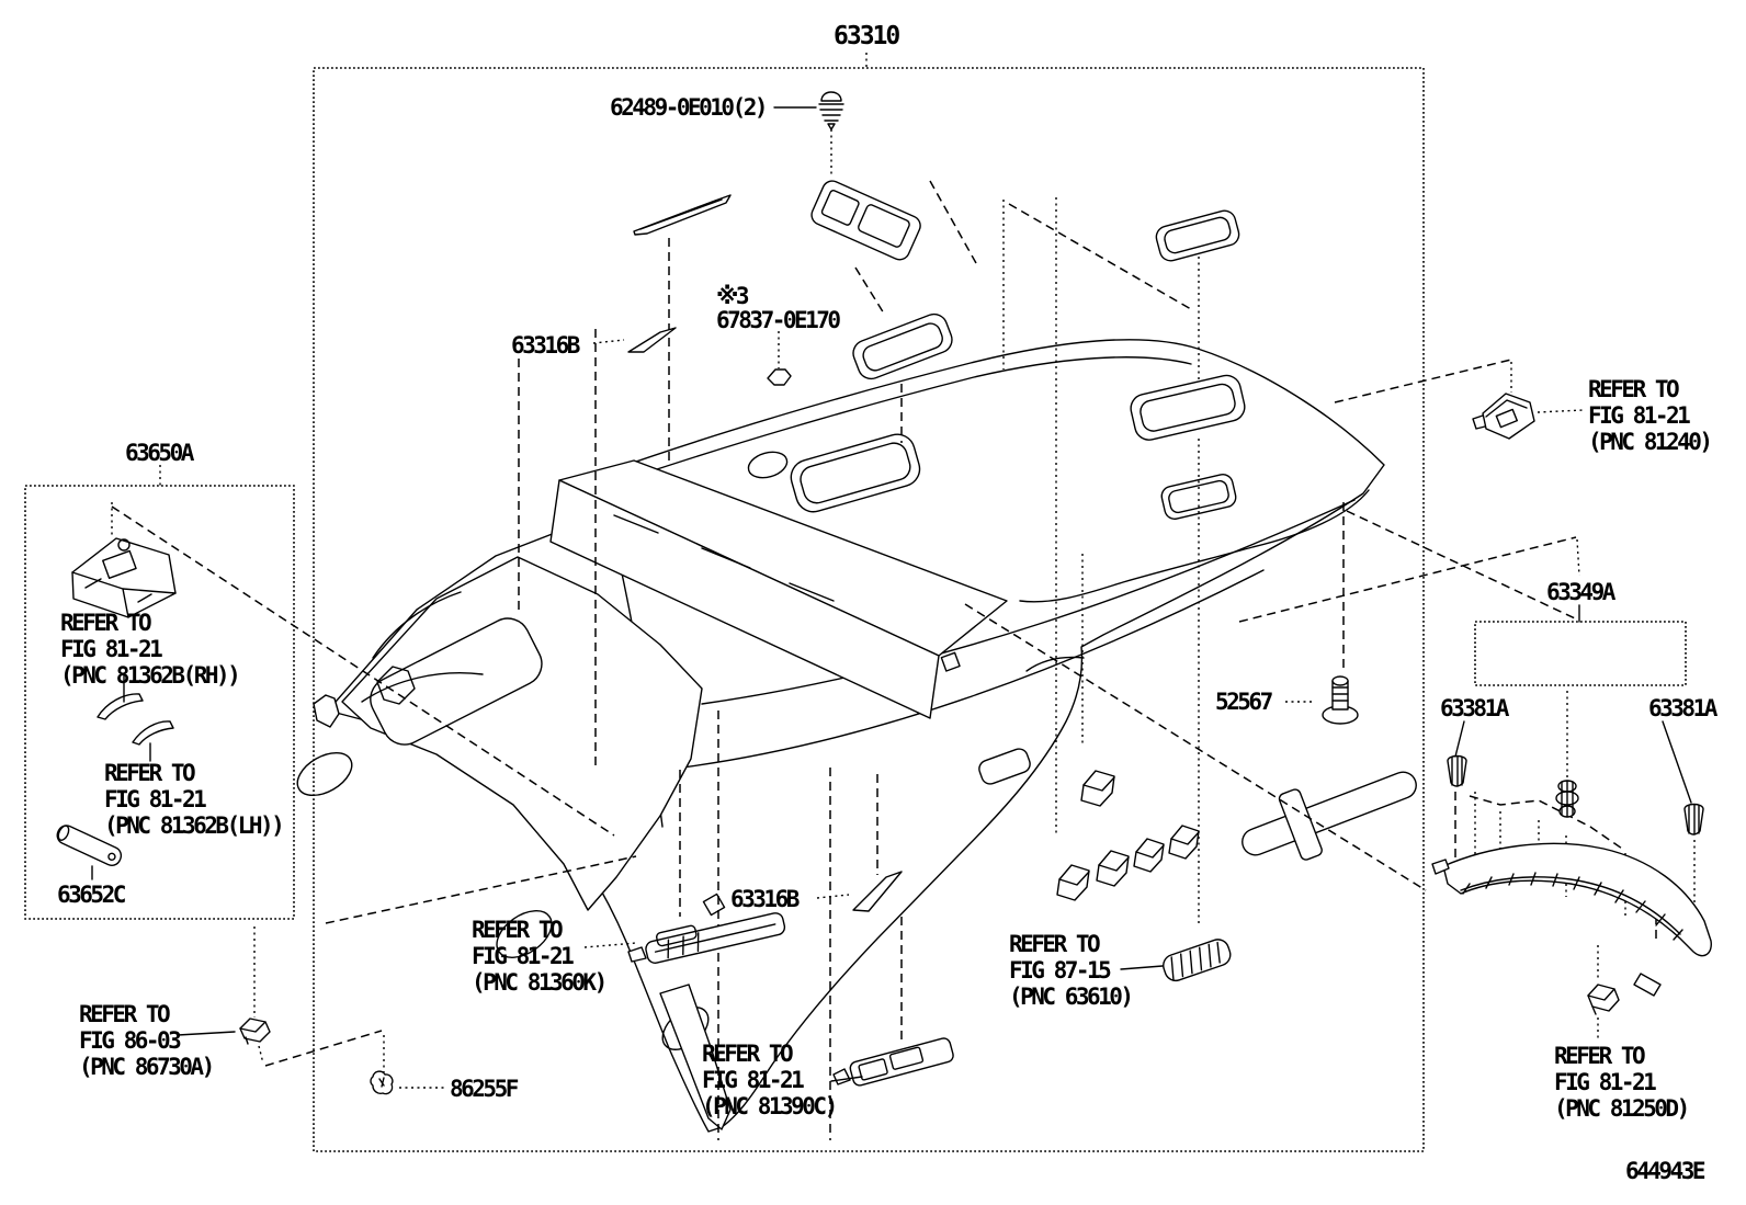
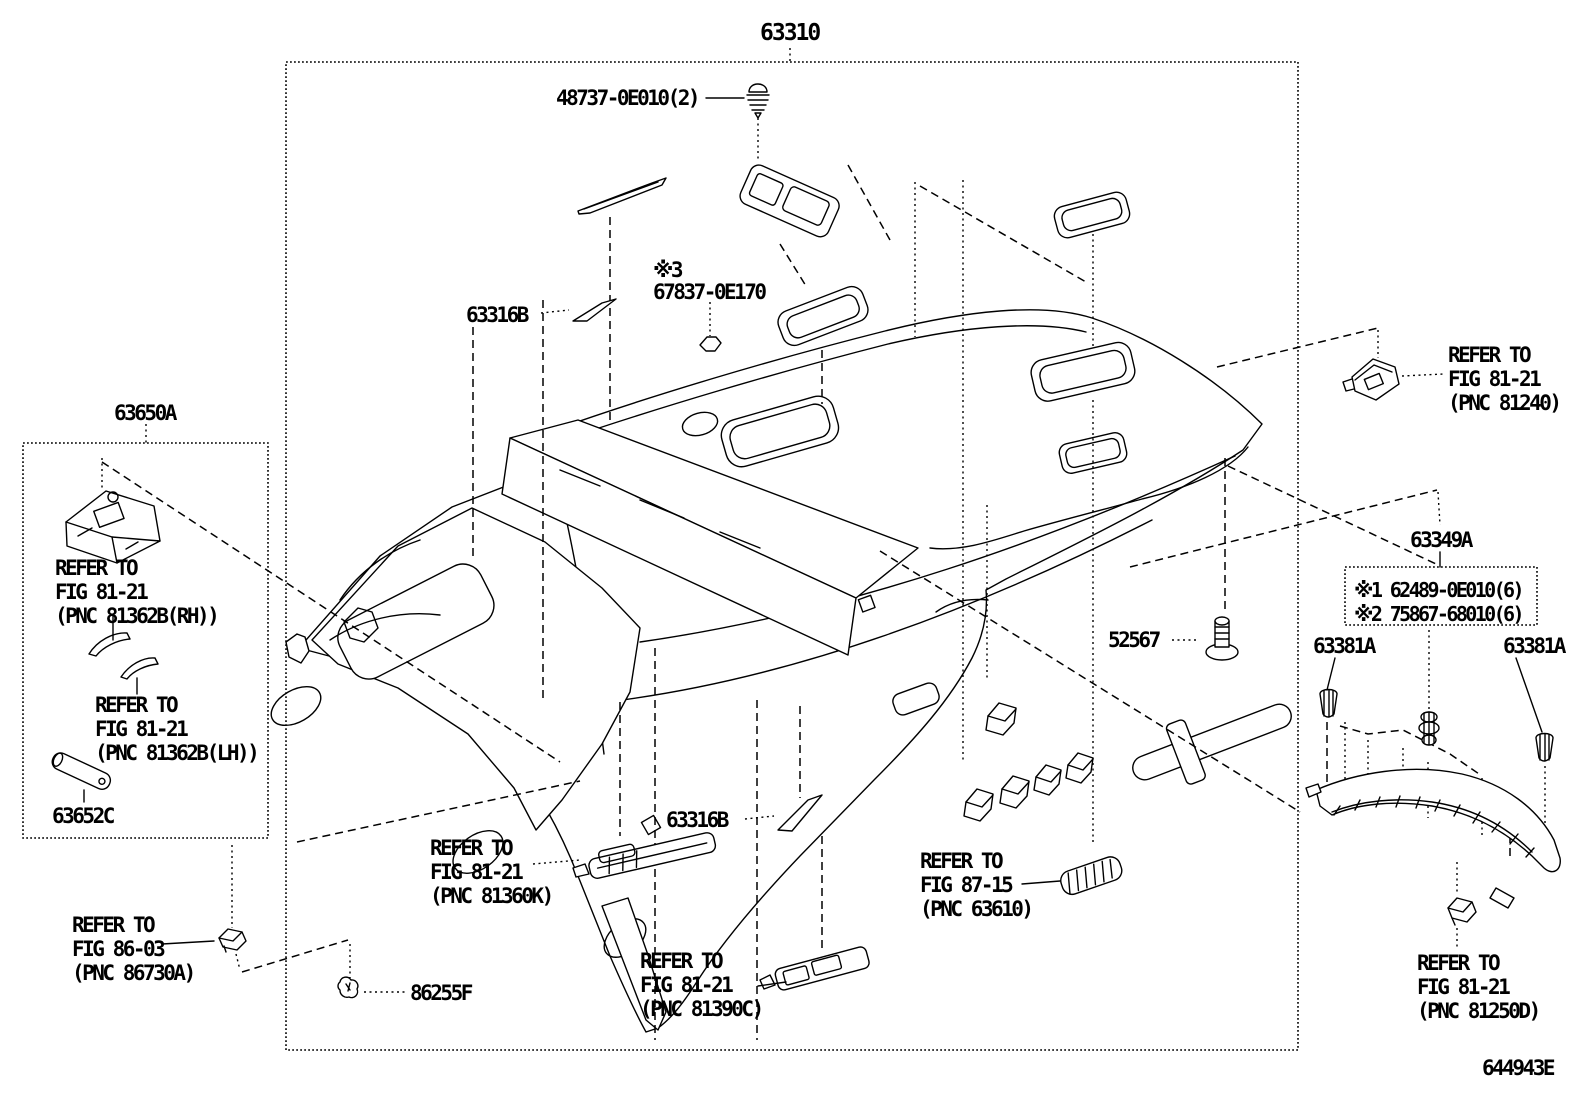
  63310
- 62489-0E010(2)
+ 48737-0E010(2)
  63316B
  ※3
  67837-0E170
  63650A
  REFER TO
  FIG 81-21
  (PNC 81362B(RH))
  REFER TO
  FIG 81-21
  (PNC 81362B(LH))
  63652C
  REFER TO
  FIG 86-03
  (PNC 86730A)
  86255F
  REFER TO
  FIG 81-21
  (PNC 81360K)
  63316B
  REFER TO
  FIG 81-21
  (PNC 81390C)
  REFER TO
  FIG 87-15
  (PNC 63610)
  52567
  REFER TO
  FIG 81-21
  (PNC 81240)
  63349A
+ ※1 62489-0E010(6)
+ ※2 75867-68010(6)
  63381A
  63381A
  REFER TO
  FIG 81-21
  (PNC 81250D)
  644943E
